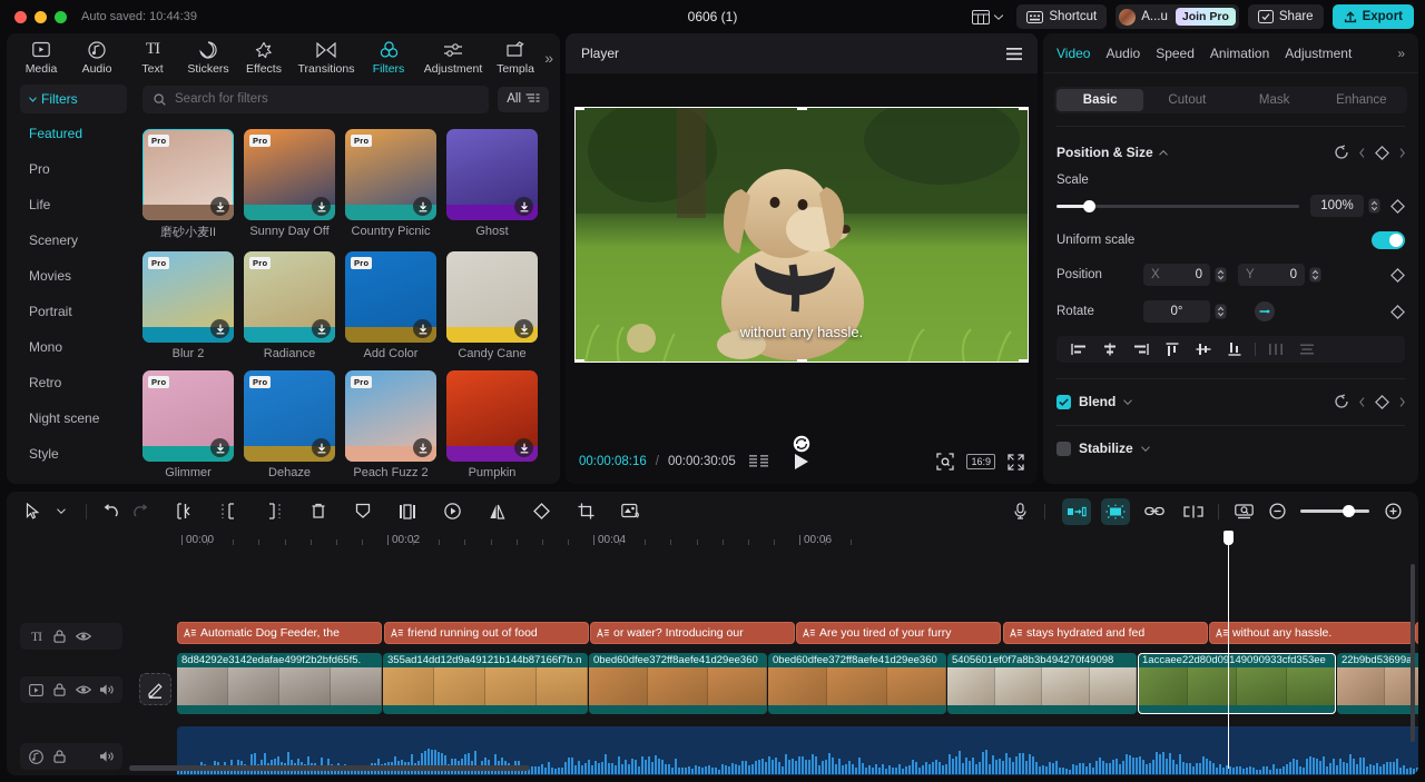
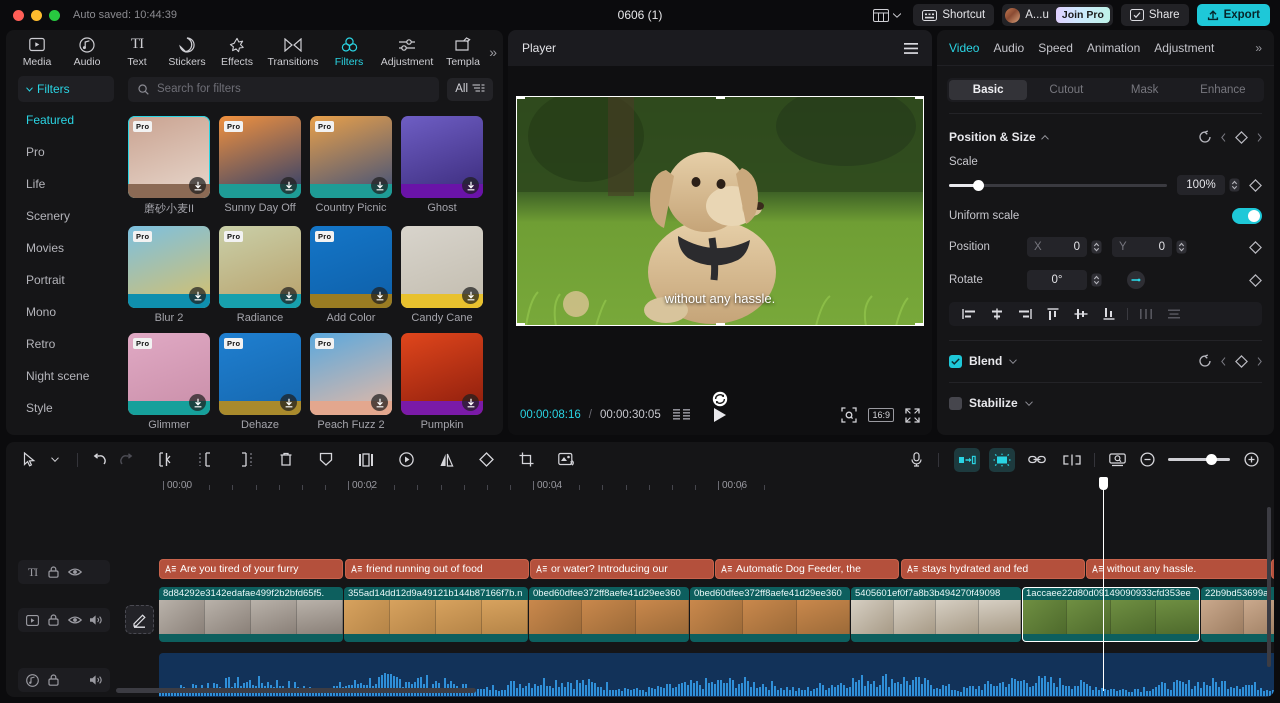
  Auto saved: 10:44:39
  0606 (1)
  Shortcut
  A...u
  Join Pro
  Share
  Export
  Media
  Audio
  TI
  Text
  Stickers
  Effects
  Transitions
  Filters
  Adjustment
  Templa
  »
  Filters
  Featured
  Pro
  Life
  Scenery
  Movies
  Portrait
  Mono
  Retro
  Night scene
  Style
  Search for filters
  All
  Pro
  磨砂小麦II
  Pro
  Sunny Day Off
  Pro
  Country Picnic
  Ghost
  Pro
  Blur 2
  Pro
  Radiance
  Pro
  Add Color
  Candy Cane
  Pro
  Glimmer
  Pro
  Dehaze
  Pro
  Peach Fuzz 2
  Pumpkin
  Player
  without any hassle.
  00:00:08:16
  /
  00:00:30:05
  16:9
  Video
  Audio
  Speed
  Animation
  Adjustment
  »
  Basic
  Cutout
  Mask
  Enhance
  Position & Size
  Scale
  100%
  Uniform scale
  Position
  X
  0
  Y
  0
  Rotate
  0°
  Blend
  Stabilize
  00:00
  00:02
  00:04
  00:06
  TI
- Automatic Dog Feeder, the
+ Are you tired of your furry
  friend running out of food
  or water? Introducing our
- Are you tired of your furry
+ Automatic Dog Feeder, the
  stays hydrated and fed
  without any hassle.
  8d84292e3142edafae499f2b2bfd65f5.
  355ad14dd12d9a49121b144b87166f7b.n
  0bed60dfee372ff8aefe41d29ee360
  0bed60dfee372ff8aefe41d29ee360
  5405601ef0f7a8b3b494270f49098
  1accaee22d80d09149090933cfd353ee
  22b9bd53699a
